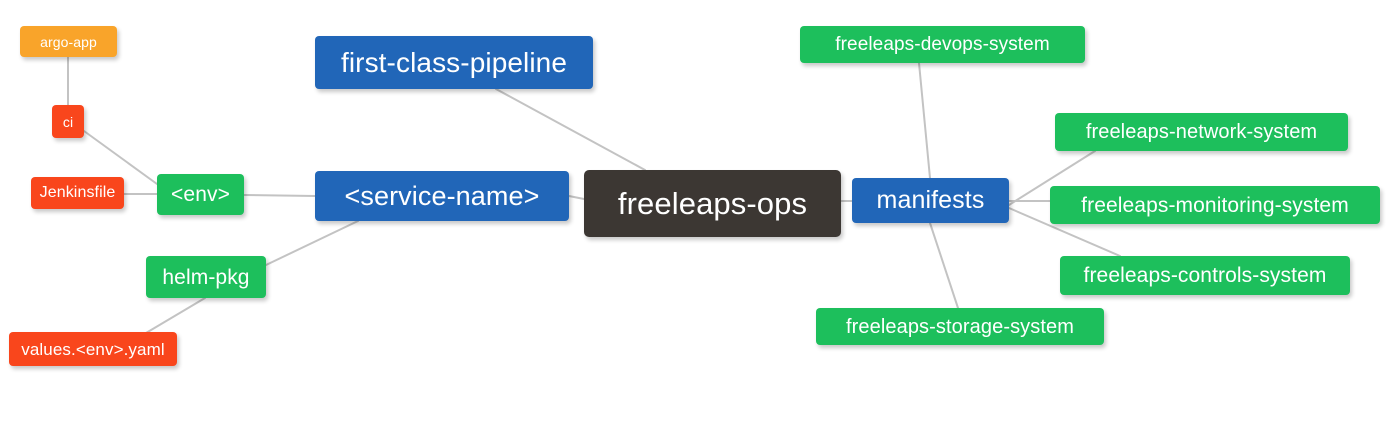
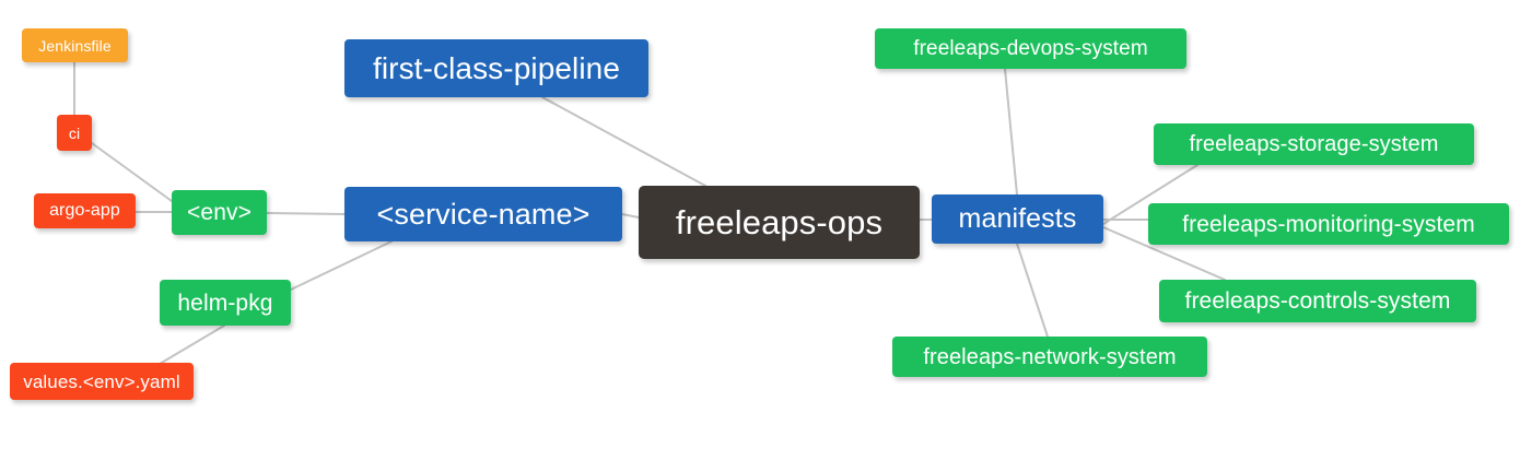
- argo-app
+ Jenkinsfile
  ci
- Jenkinsfile
+ argo-app
  <env>
  helm-pkg
  values.<env>.yaml
  <service-name>
  first-class-pipeline
  freeleaps-ops
  manifests
  freeleaps-devops-system
- freeleaps-network-system
+ freeleaps-storage-system
  freeleaps-monitoring-system
  freeleaps-controls-system
- freeleaps-storage-system
+ freeleaps-network-system
